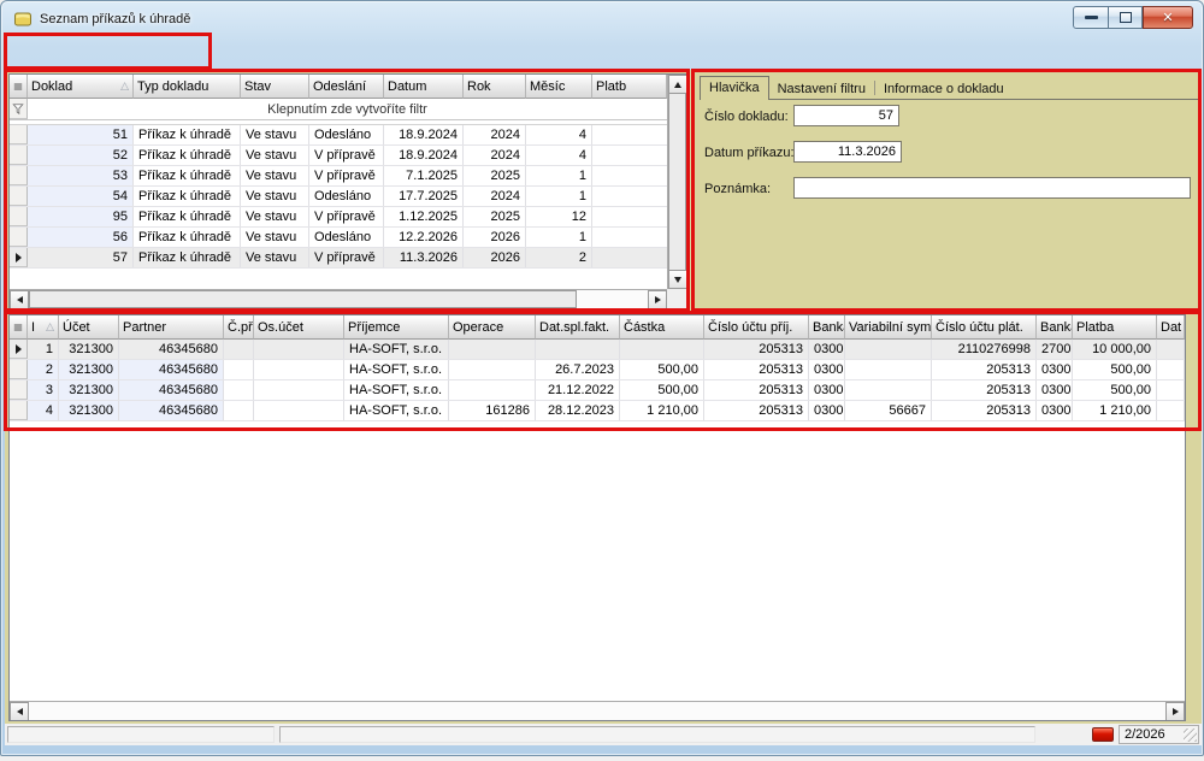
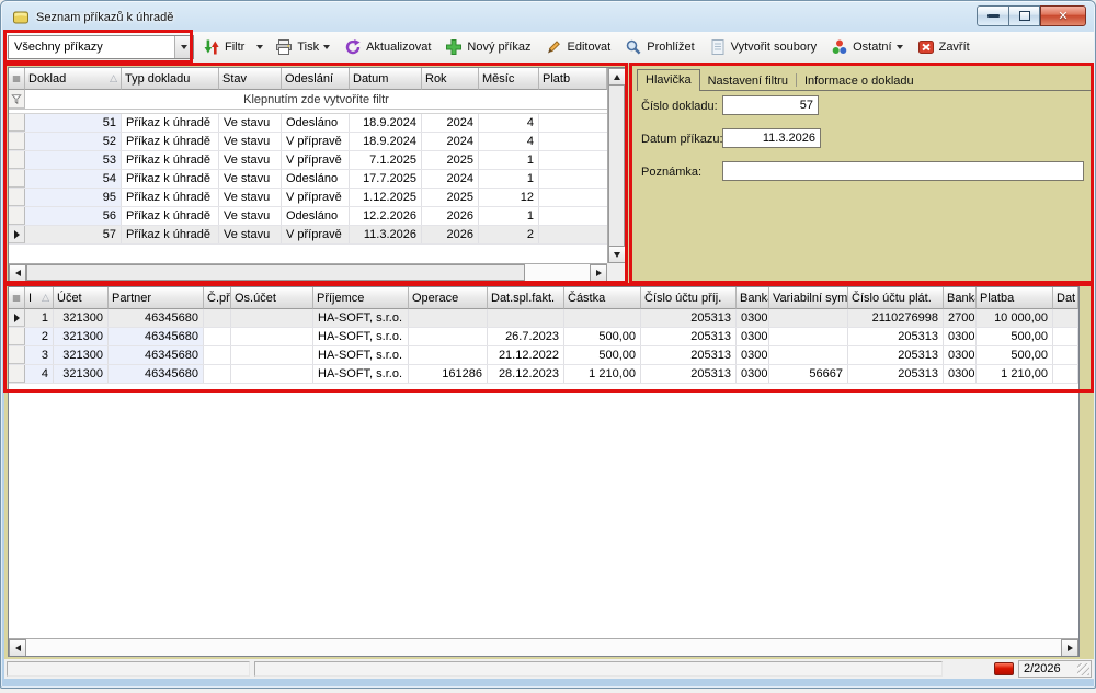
  Seznam příkazů k úhradě
  ✕
+ Všechny příkazy
+ Filtr
+ Tisk
+ Aktualizovat
+ Nový příkaz
+ Editovat
+ Prohlížet
+ Vytvořit soubory
+ Ostatní
+ Zavřít
  Doklad
  △
  Typ dokladu
  Stav
  Odeslání
  Datum
  Rok
  Měsíc
  Platb
  Klepnutím zde vytvoříte filtr
  51
  Příkaz k úhradě
  Ve stavu
  Odesláno
  18.9.2024
  2024
  4
  52
  Příkaz k úhradě
  Ve stavu
  V přípravě
  18.9.2024
  2024
  4
  53
  Příkaz k úhradě
  Ve stavu
  V přípravě
  7.1.2025
  2025
  1
  54
  Příkaz k úhradě
  Ve stavu
  Odesláno
  17.7.2025
  2024
  1
  95
  Příkaz k úhradě
  Ve stavu
  V přípravě
  1.12.2025
  2025
  12
  56
  Příkaz k úhradě
  Ve stavu
  Odesláno
  12.2.2026
  2026
  1
  57
  Příkaz k úhradě
  Ve stavu
  V přípravě
  11.3.2026
  2026
  2
  Hlavička
  Nastavení filtru
  Informace o dokladu
  Číslo dokladu:
  57
  Datum příkazu
  11.3.2026
  Poznámka:
  I
  △
  Účet
  Partner
  Č.př
  Os.účet
  Příjemce
  Operace
  Dat.spl.fakt.
  Částka
  Číslo účtu příj.
  Bank
  Variabilní sym
  Číslo účtu plát.
  Bank
  Platba
  Dat
  1
  321300
  46345680
  HA-SOFT, s.r.o.
  205313
  0300
  2110276998
  2700
  10 000,00
  2
  321300
  46345680
  HA-SOFT, s.r.o.
  26.7.2023
  500,00
  205313
  0300
  205313
  0300
  500,00
  3
  321300
  46345680
  HA-SOFT, s.r.o.
  21.12.2022
  500,00
  205313
  0300
  205313
  0300
  500,00
  4
  321300
  46345680
  HA-SOFT, s.r.o.
  161286
  28.12.2023
  1 210,00
  205313
  0300
  56667
  205313
  0300
  1 210,00
  2/2026
